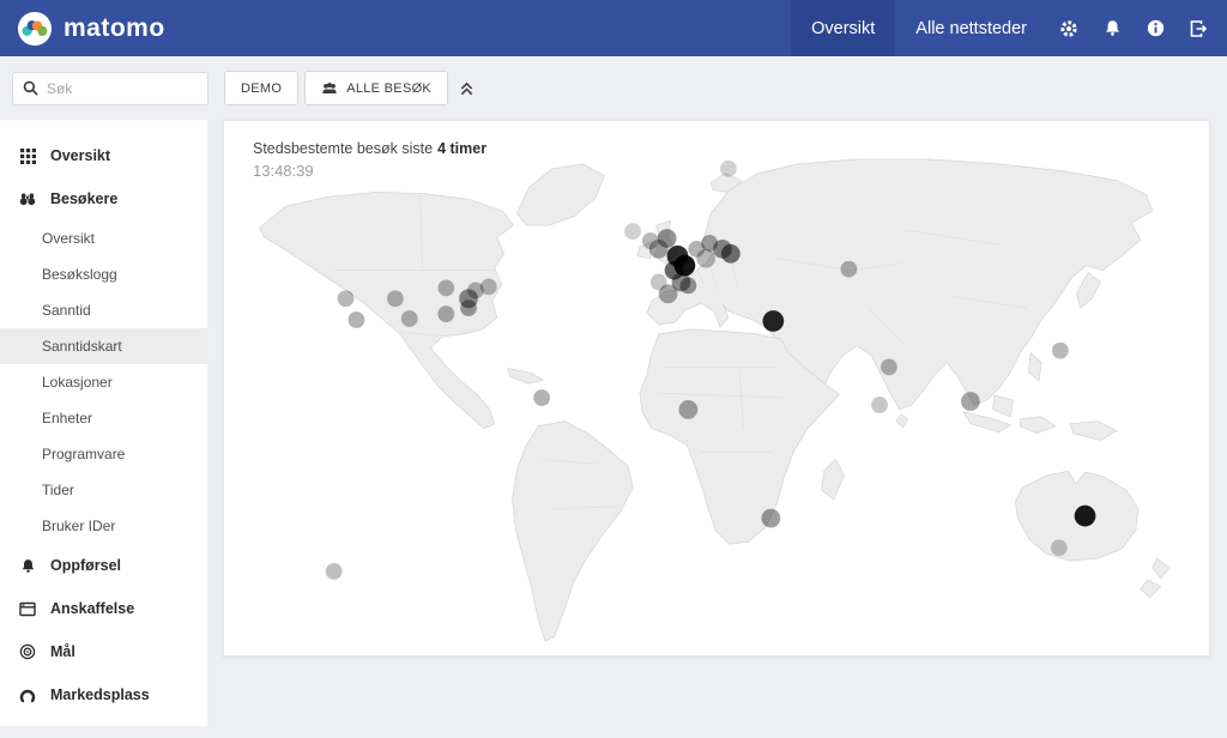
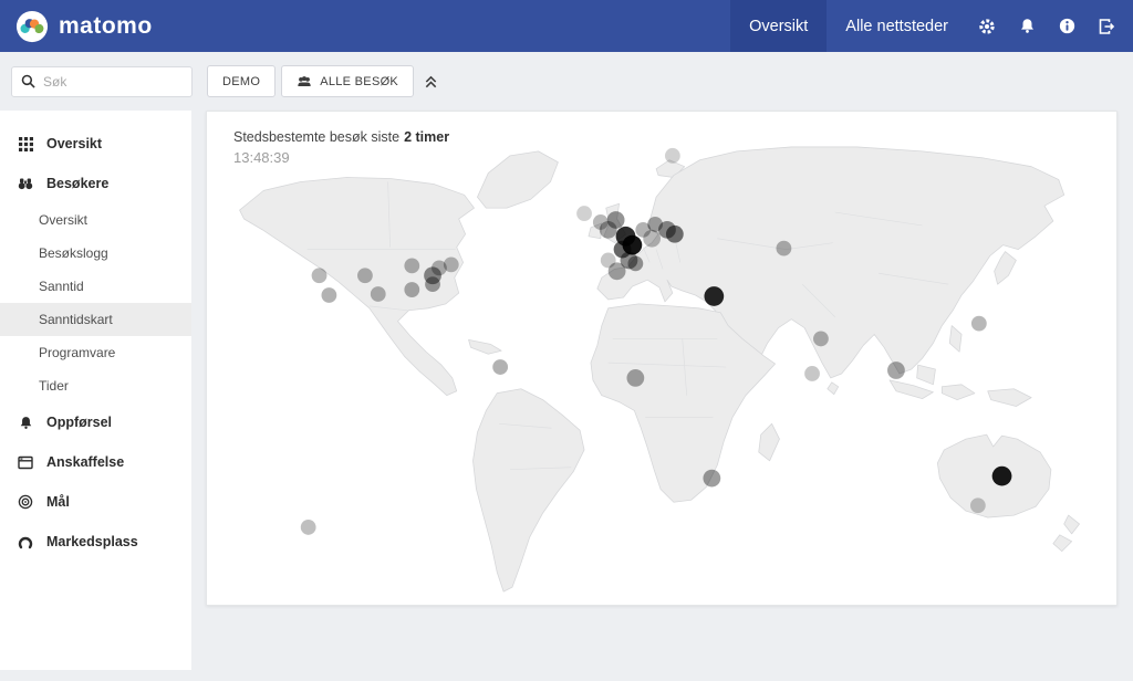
  matomo
  Oversikt
  Alle nettsteder
  Søk
  DEMO
  ALLE BESØK
  Oversikt
  Besøkere
  Oversikt
  Besøkslogg
  Sanntid
  Sanntidskart
- Lokasjoner
- Enheter
  Programvare
  Tider
- Bruker IDer
  Oppførsel
  Anskaffelse
  Mål
  Markedsplass
- Stedsbestemte besøk siste 4 timer
+ Stedsbestemte besøk siste 2 timer
  13:48:39
